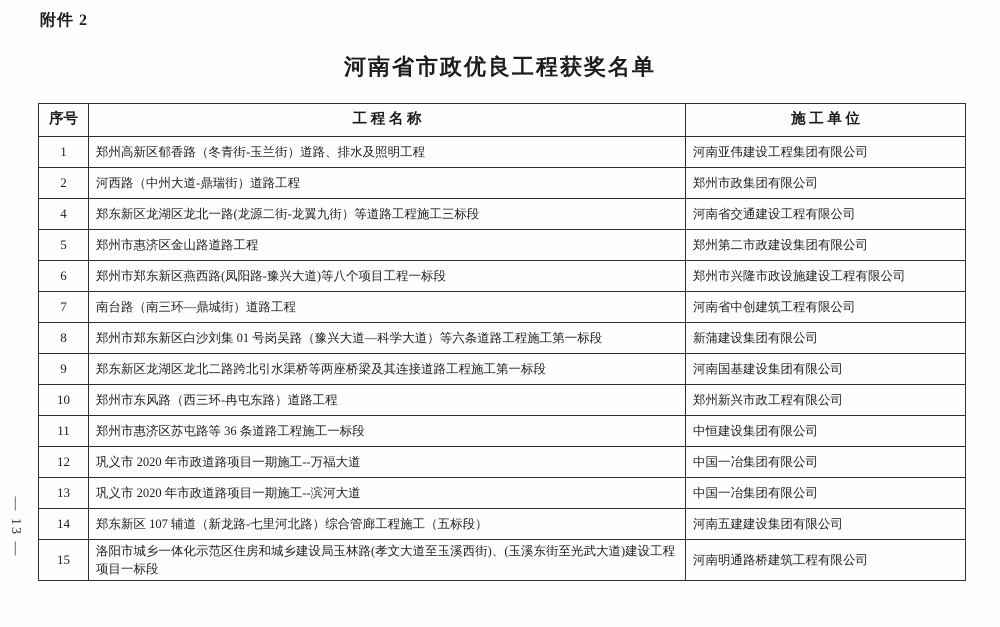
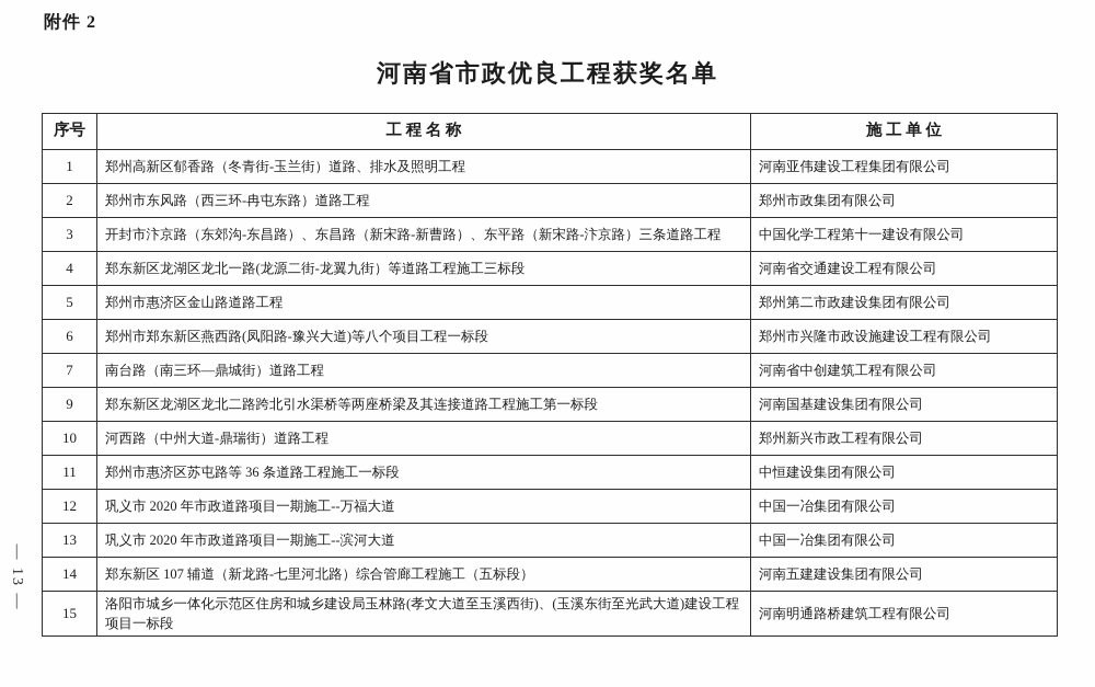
  附件 2
  河南省市政优良工程获奖名单
  序号	工 程 名 称	施 工 单 位
  1	郑州高新区郁香路（冬青街-玉兰街）道路、排水及照明工程	河南亚伟建设工程集团有限公司
- 2	河西路（中州大道-鼎瑞街）道路工程	郑州市政集团有限公司
+ 2	郑州市东风路（西三环-冉屯东路）道路工程	郑州市政集团有限公司
+ 3	开封市汴京路（东郊沟-东昌路）、东昌路（新宋路-新曹路）、东平路（新宋路-汴京路）三条道路工程	中国化学工程第十一建设有限公司
  4	郑东新区龙湖区龙北一路(龙源二街-龙翼九街）等道路工程施工三标段	河南省交通建设工程有限公司
  5	郑州市惠济区金山路道路工程	郑州第二市政建设集团有限公司
  6	郑州市郑东新区燕西路(凤阳路-豫兴大道)等八个项目工程一标段	郑州市兴隆市政设施建设工程有限公司
  7	南台路（南三环—鼎城街）道路工程	河南省中创建筑工程有限公司
- 8	郑州市郑东新区白沙刘集 01 号岗吴路（豫兴大道—科学大道）等六条道路工程施工第一标段	新蒲建设集团有限公司
  9	郑东新区龙湖区龙北二路跨北引水渠桥等两座桥梁及其连接道路工程施工第一标段	河南国基建设集团有限公司
- 10	郑州市东风路（西三环-冉屯东路）道路工程	郑州新兴市政工程有限公司
+ 10	河西路（中州大道-鼎瑞街）道路工程	郑州新兴市政工程有限公司
  11	郑州市惠济区苏屯路等 36 条道路工程施工一标段	中恒建设集团有限公司
  12	巩义市 2020 年市政道路项目一期施工--万福大道	中国一冶集团有限公司
  13	巩义市 2020 年市政道路项目一期施工--滨河大道	中国一冶集团有限公司
  14	郑东新区 107 辅道（新龙路-七里河北路）综合管廊工程施工（五标段）	河南五建建设集团有限公司
  15	洛阳市城乡一体化示范区住房和城乡建设局玉林路(孝文大道至玉溪西街)、(玉溪东街至光武大道)建设工程项目一标段	河南明通路桥建筑工程有限公司
